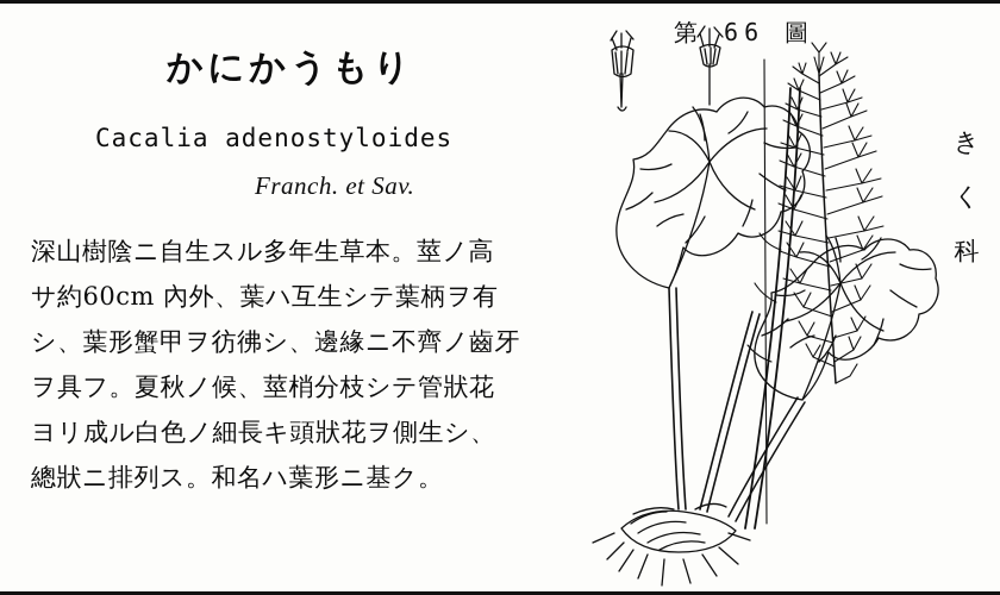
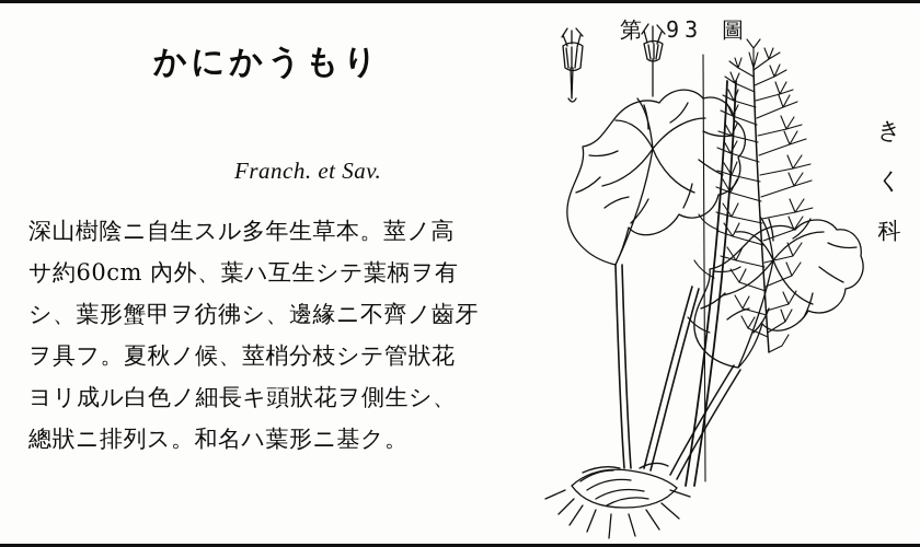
  かにかうもり
- Cacalia adenostyloides
  Franch. et Sav.
  深山樹陰ニ自生スル多年生草本。莖ノ高
  サ約60cm 內外、葉ハ互生シテ葉柄ヲ有
  シ、葉形蟹甲ヲ彷彿シ、邊緣ニ不齊ノ齒牙
  ヲ具フ。夏秋ノ候、莖梢分枝シテ管狀花
  ヨリ成ル白色ノ細長キ頭狀花ヲ側生シ、
  總狀ニ排列ス。和名ハ葉形ニ基ク。
- 第 66 圖
+ 第 93 圖
  き
  く
  科
